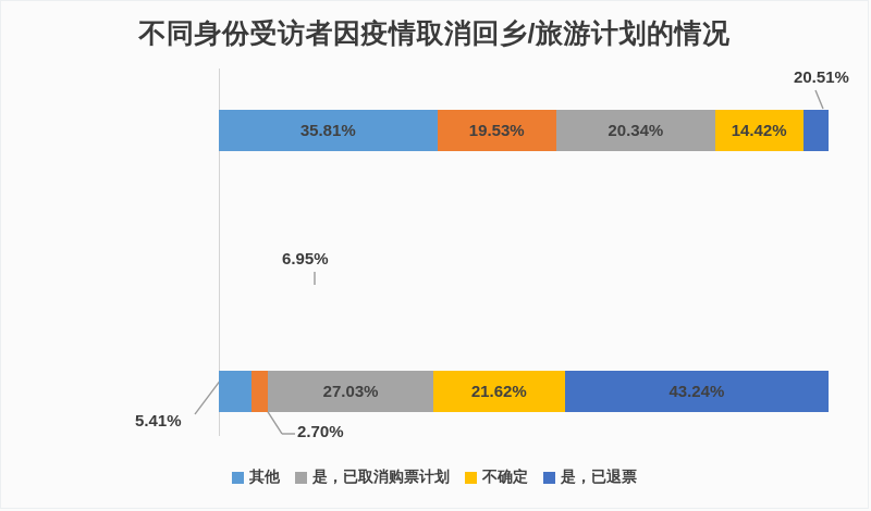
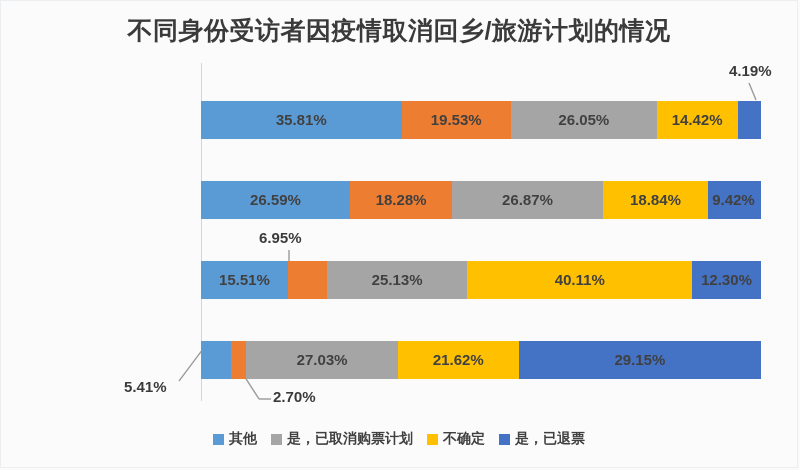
  不同身份受访者因疫情取消回乡/旅游计划的情况
  35.81%
  19.53%
- 20.34%
+ 26.05%
  14.42%
- 20.51%
+ 4.19%
+ 26.59%
+ 18.28%
+ 26.87%
+ 18.84%
+ 9.42%
+ 15.51%
+ 25.13%
+ 40.11%
+ 12.30%
  6.95%
  27.03%
  21.62%
- 43.24%
+ 29.15%
  5.41%
  2.70%
  其他
  是，已取消购票计划
  不确定
  是，已退票
